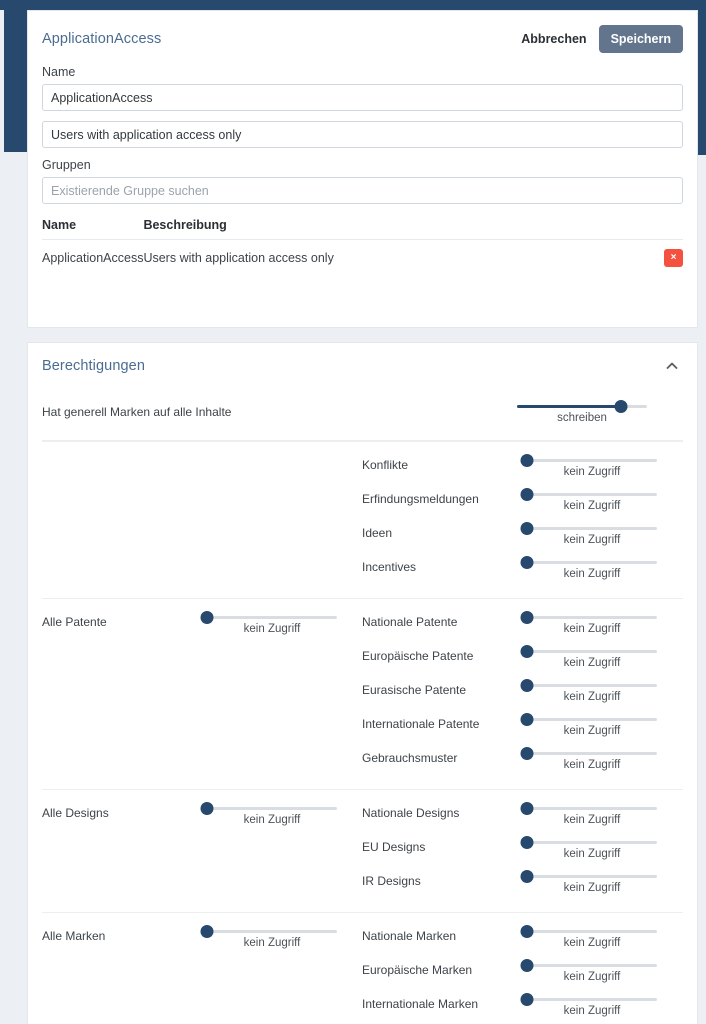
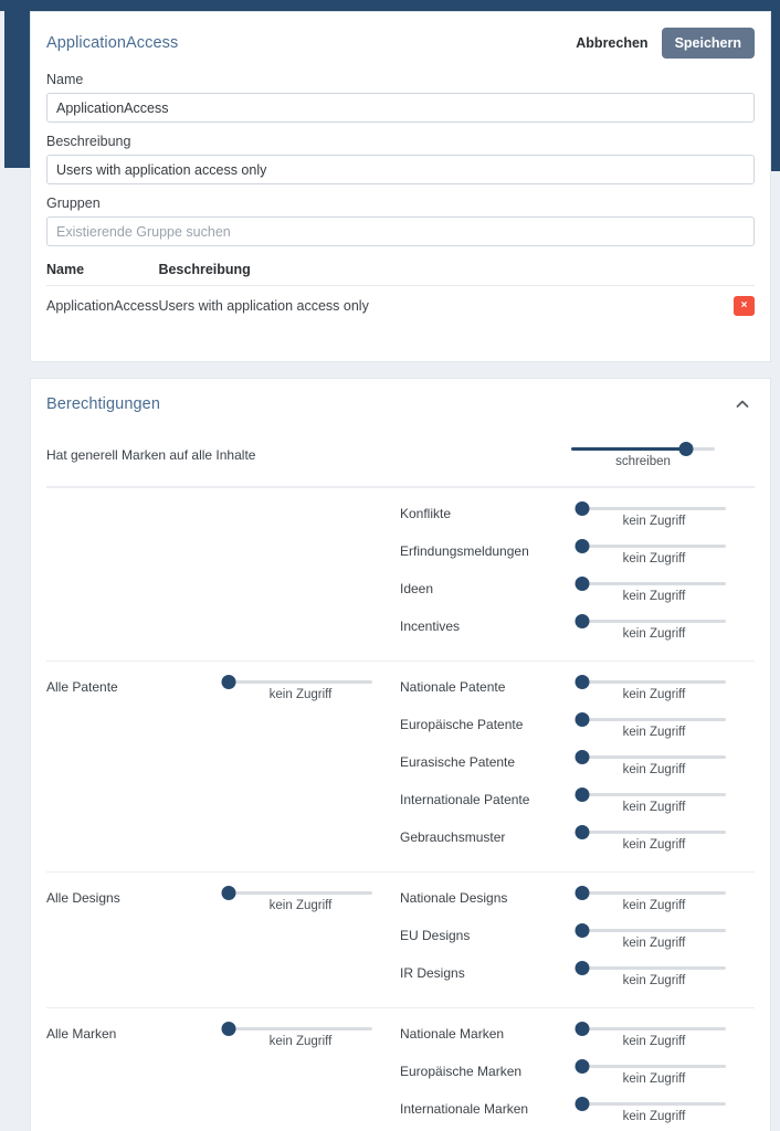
  ApplicationAccess
  Abbrechen
  Speichern
  Name
  ApplicationAccess
+ Beschreibung
  Users with application access only
  Gruppen
  Existierende Gruppe suchen
  Name	Beschreibung
  ApplicationAccess	Users with application access only	×
  Berechtigungen
  Hat generell Marken auf alle Inhalte
  schreiben
  Konflikte
  kein Zugriff
  Erfindungsmeldungen
  kein Zugriff
  Ideen
  kein Zugriff
  Incentives
  kein Zugriff
  Alle Patente
  kein Zugriff
  Nationale Patente
  kein Zugriff
  Europäische Patente
  kein Zugriff
  Eurasische Patente
  kein Zugriff
  Internationale Patente
  kein Zugriff
  Gebrauchsmuster
  kein Zugriff
  Alle Designs
  kein Zugriff
  Nationale Designs
  kein Zugriff
  EU Designs
  kein Zugriff
  IR Designs
  kein Zugriff
  Alle Marken
  kein Zugriff
  Nationale Marken
  kein Zugriff
  Europäische Marken
  kein Zugriff
  Internationale Marken
  kein Zugriff
